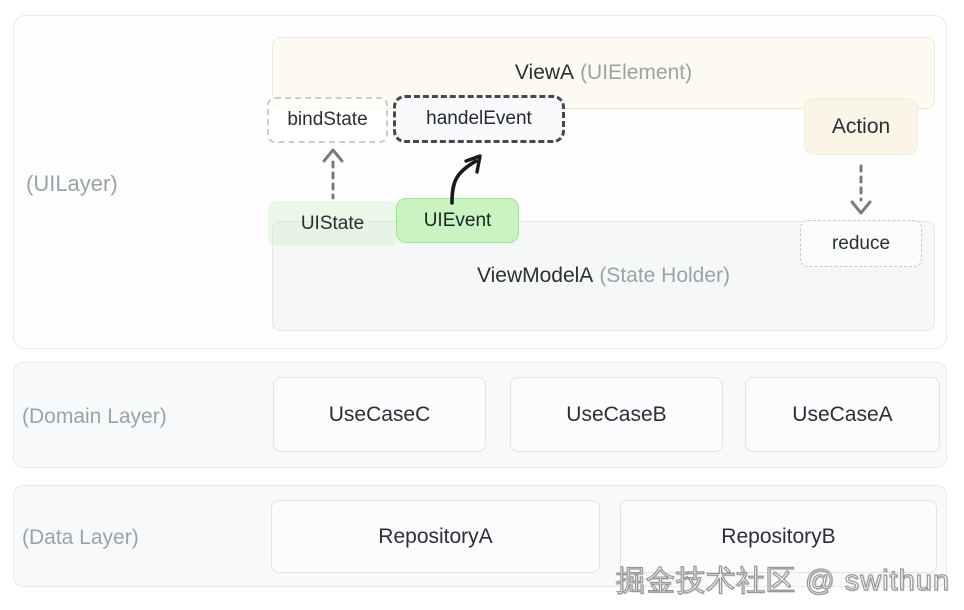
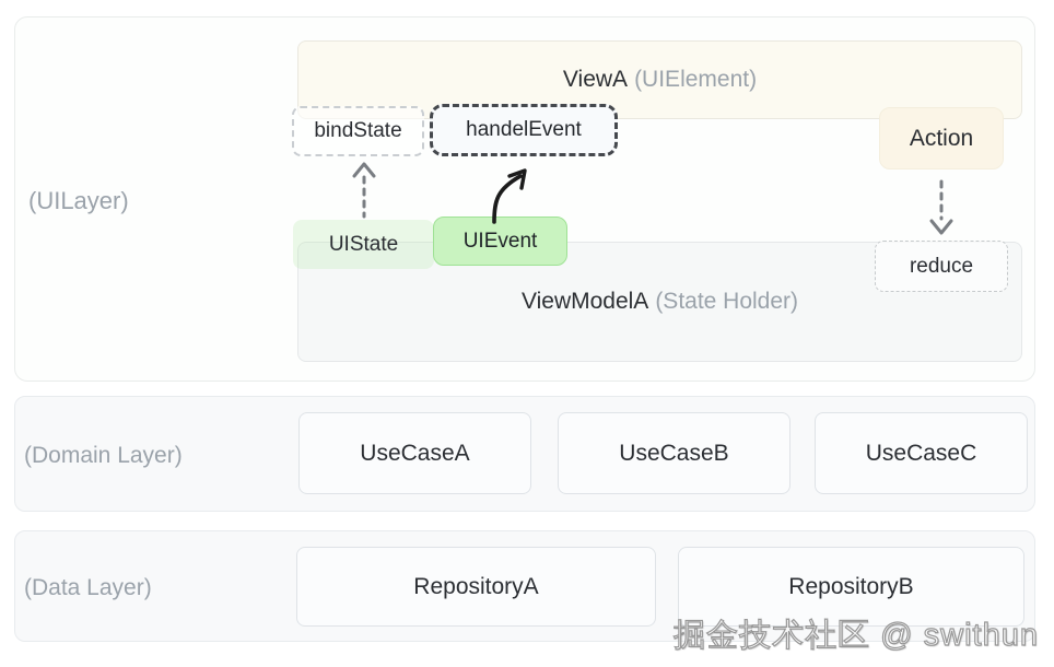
  (UILayer)
  ViewA
  (UIElement)
  bindState
  handelEvent
  Action
  ViewModelA
  (State Holder)
  UIState
  UIEvent
  reduce
  (Domain Layer)
- UseCaseC
+ UseCaseA
  UseCaseB
- UseCaseA
+ UseCaseC
  (Data Layer)
  RepositoryA
  RepositoryB
  掘金技术社区 @ swithun
